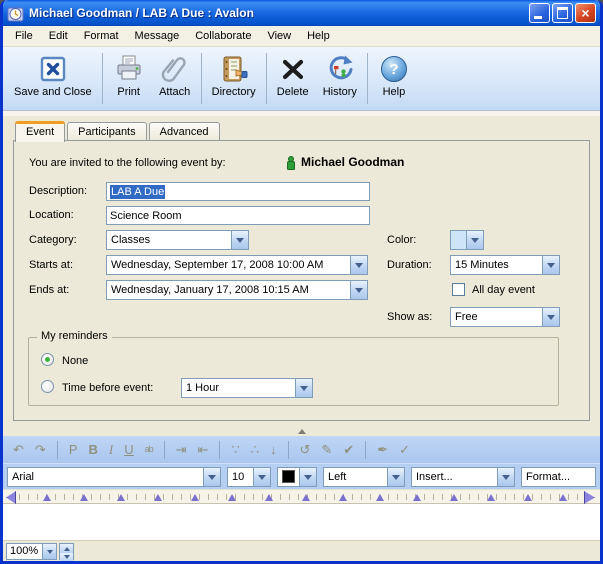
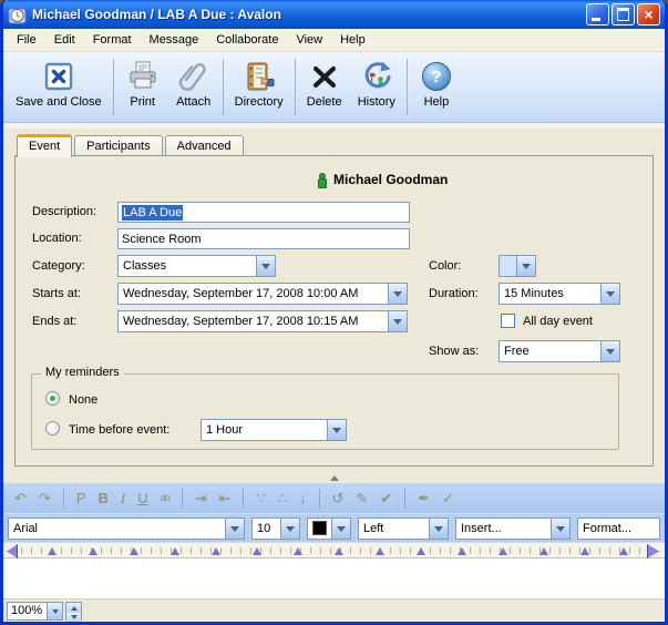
  Michael Goodman / LAB A Due : Avalon
  File
  Edit
  Format
  Message
  Collaborate
  View
  Help
  Save and Close
  Print
  Attach
  Directory
  Delete
  History
  Help
  Event
  Participants
  Advanced
- You are invited to the following event by:
  Michael Goodman
  Description:
  LAB A Due
  Location:
  Science Room
  Category:
  Classes
  Color:
  Starts at:
  Wednesday, September 17, 2008 10:00 AM
  Duration:
  15 Minutes
  Ends at:
- Wednesday, January 17, 2008 10:15 AM
+ Wednesday, September 17, 2008 10:15 AM
  All day event
  Show as:
  Free
  My reminders
  None
  Time before event:
  1 Hour
  ↶
  ↷
  P
  B
  I
  U
  ab
  ⇥
  ⇤
  ∵
  ∴
  ↓
  ↺
  ✎
  ✔
  ✒
  ✓
  Arial
  10
  Left
  Insert...
  Format...
  100%
